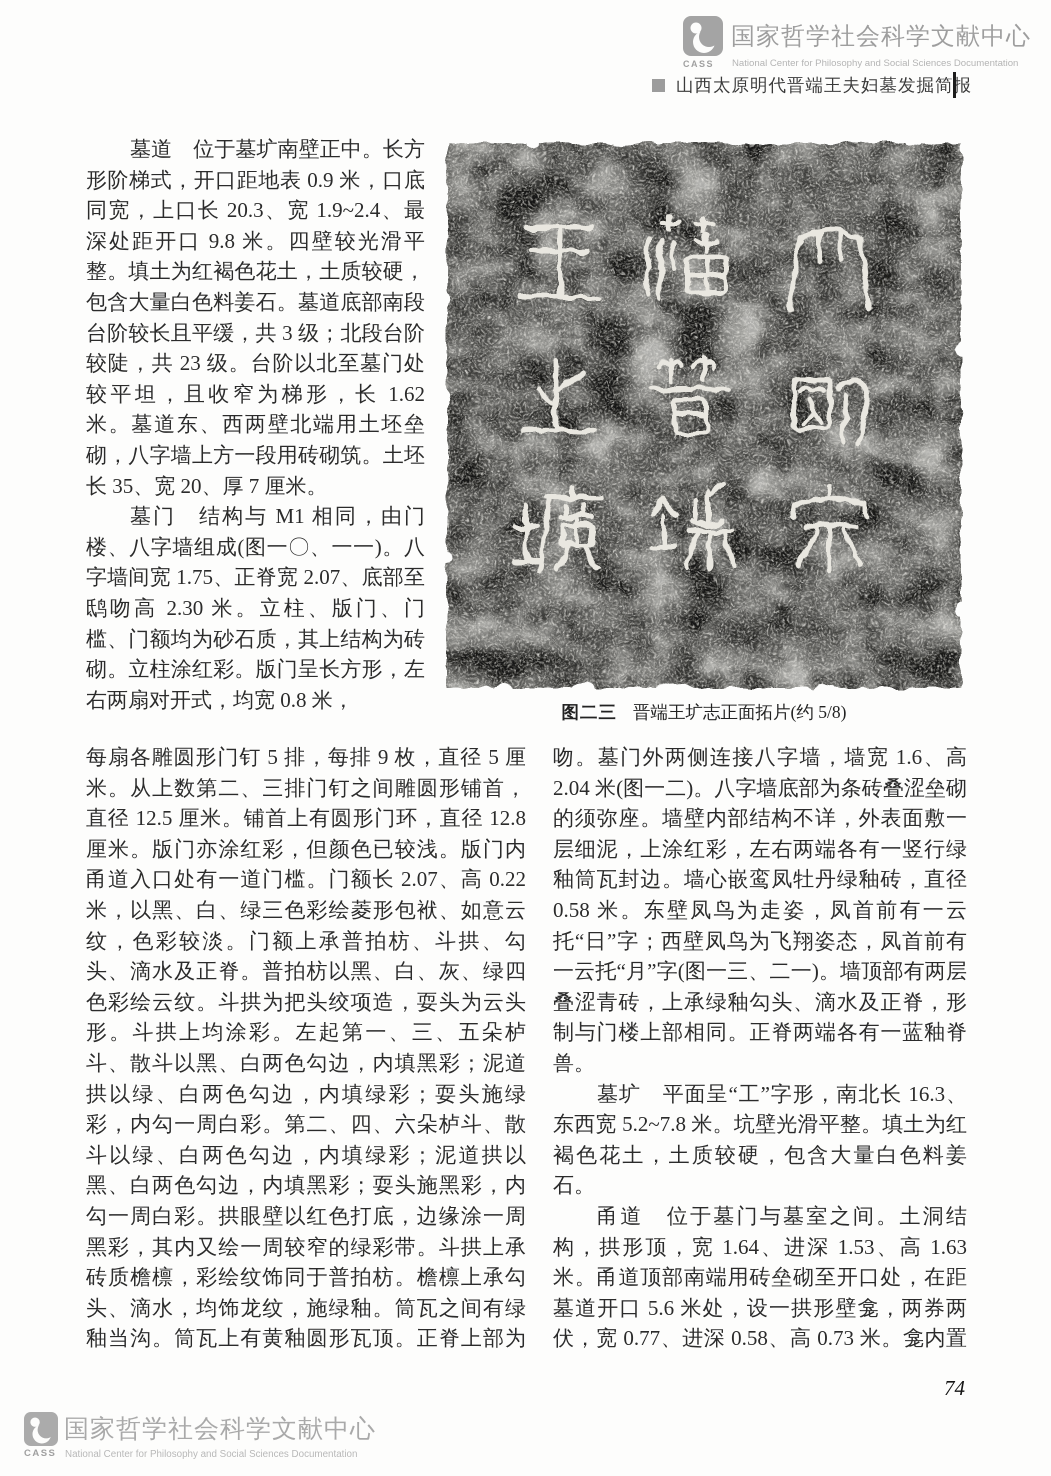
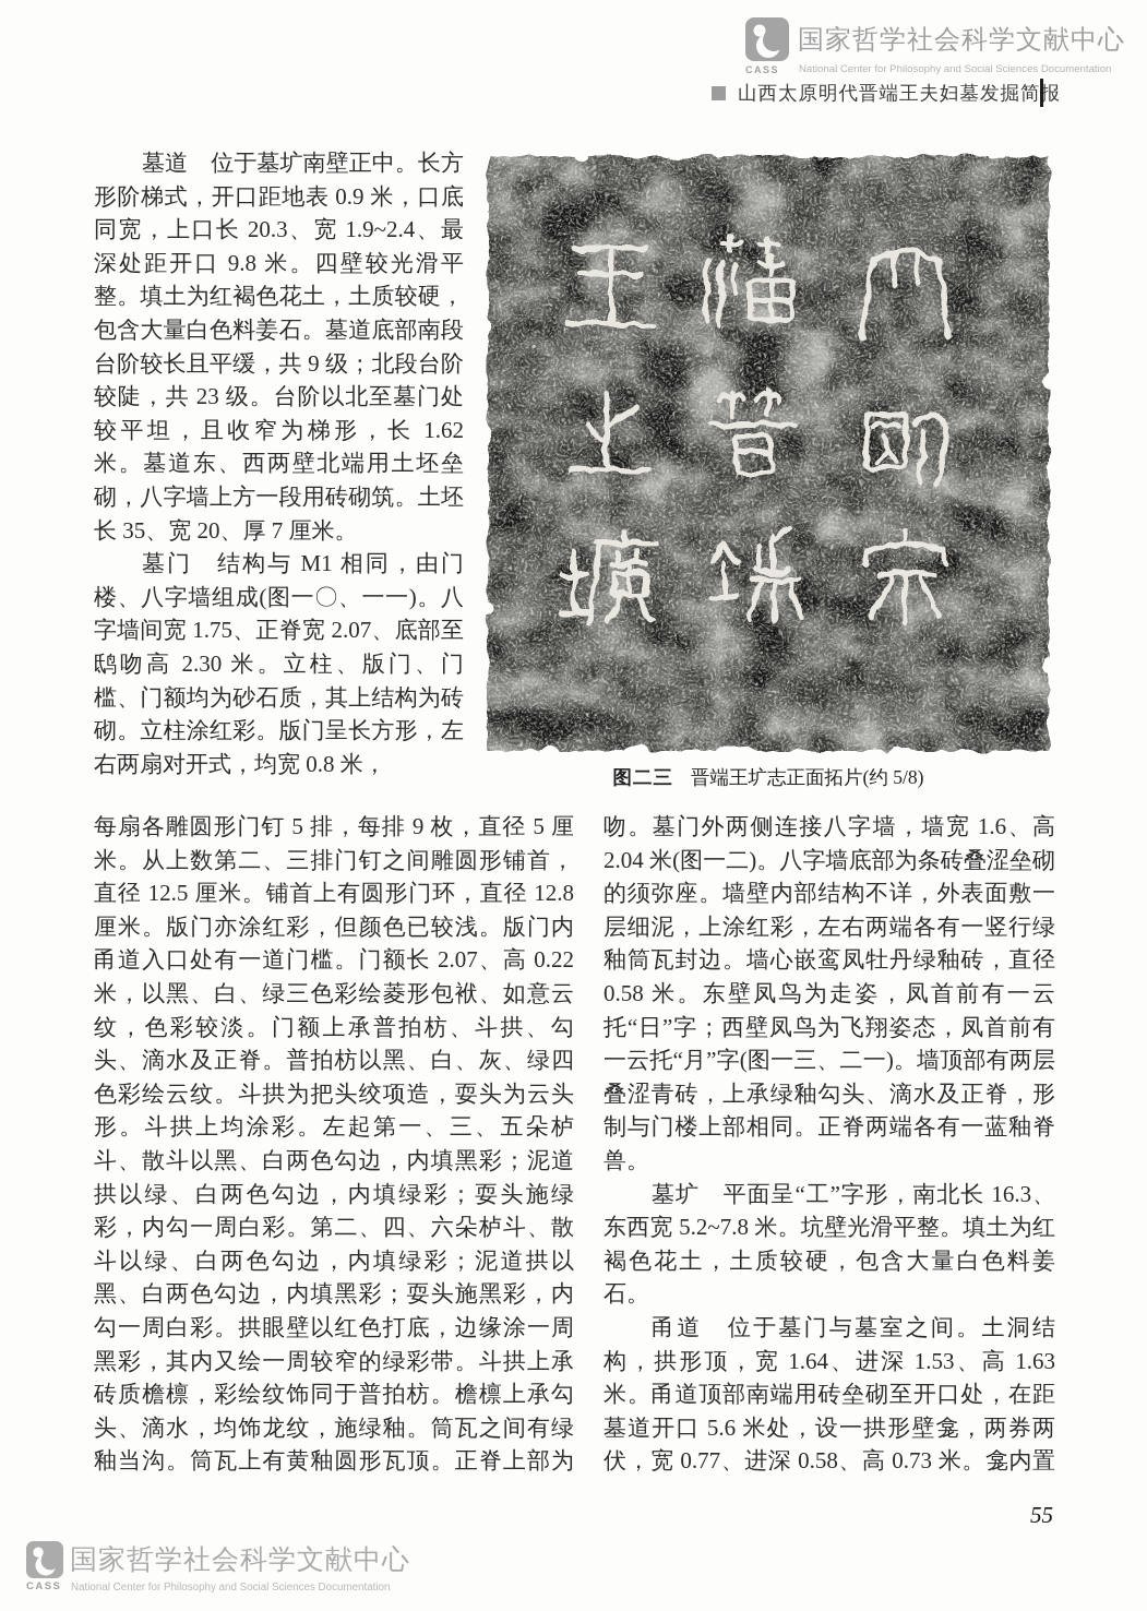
  CASS
  国家哲学社会科学文献中心
  National Center for Philosophy and Social Sciences Documentation
  山西太原明代晋端王夫妇墓发掘简报
- 墓道 位于墓圹南壁正中。长方形阶梯式，开口距地表 0.9 米，口底同宽，上口长 20.3、宽 1.9~2.4、最深处距开口 9.8 米。四壁较光滑平整。填土为红褐色花土，土质较硬，包含大量白色料姜石。墓道底部南段台阶较长且平缓，共 3 级；北段台阶较陡，共 23 级。台阶以北至墓门处较平坦，且收窄为梯形，长 1.62 米。墓道东、西两壁北端用土坯垒砌，八字墙上方一段用砖砌筑。土坯长 35、宽 20、厚 7 厘米。
+ 墓道 位于墓圹南壁正中。长方形阶梯式，开口距地表 0.9 米，口底同宽，上口长 20.3、宽 1.9~2.4、最深处距开口 9.8 米。四壁较光滑平整。填土为红褐色花土，土质较硬，包含大量白色料姜石。墓道底部南段台阶较长且平缓，共 9 级；北段台阶较陡，共 23 级。台阶以北至墓门处较平坦，且收窄为梯形，长 1.62 米。墓道东、西两壁北端用土坯垒砌，八字墙上方一段用砖砌筑。土坯长 35、宽 20、厚 7 厘米。
  墓门 结构与 M1 相同，由门楼、八字墙组成(图一〇、一一)。八字墙间宽 1.75、正脊宽 2.07、底部至鸱吻高 2.30 米。立柱、版门、门槛、门额均为砂石质，其上结构为砖砌。立柱涂红彩。版门呈长方形，左右两扇对开式，均宽 0.8 米，
  图二三 晋端王圹志正面拓片(约 5/8)
  每扇各雕圆形门钉 5 排，每排 9 枚，直径 5 厘米。从上数第二、三排门钉之间雕圆形铺首，直径 12.5 厘米。铺首上有圆形门环，直径 12.8 厘米。版门亦涂红彩，但颜色已较浅。版门内甬道入口处有一道门槛。门额长 2.07、高 0.22 米，以黑、白、绿三色彩绘菱形包袱、如意云纹，色彩较淡。门额上承普拍枋、斗拱、勾头、滴水及正脊。普拍枋以黑、白、灰、绿四色彩绘云纹。斗拱为把头绞项造，耍头为云头形。斗拱上均涂彩。左起第一、三、五朵栌斗、散斗以黑、白两色勾边，内填黑彩；泥道拱以绿、白两色勾边，内填绿彩；耍头施绿彩，内勾一周白彩。第二、四、六朵栌斗、散斗以绿、白两色勾边，内填绿彩；泥道拱以黑、白两色勾边，内填黑彩；耍头施黑彩，内勾一周白彩。拱眼壁以红色打底，边缘涂一周黑彩，其内又绘一周较窄的绿彩带。斗拱上承砖质檐檩，彩绘纹饰同于普拍枋。檐檩上承勾头、滴水，均饰龙纹，施绿釉。筒瓦之间有绿釉当沟。筒瓦上有黄釉圆形瓦顶。正脊上部为
  吻。墓门外两侧连接八字墙，墙宽 1.6、高 2.04 米(图一二)。八字墙底部为条砖叠涩垒砌的须弥座。墙壁内部结构不详，外表面敷一层细泥，上涂红彩，左右两端各有一竖行绿釉筒瓦封边。墙心嵌鸾凤牡丹绿釉砖，直径 0.58 米。东壁凤鸟为走姿，凤首前有一云托“日”字；西壁凤鸟为飞翔姿态，凤首前有一云托“月”字(图一三、二一)。墙顶部有两层叠涩青砖，上承绿釉勾头、滴水及正脊，形制与门楼上部相同。正脊两端各有一蓝釉脊兽。
  墓圹 平面呈“工”字形，南北长 16.3、东西宽 5.2~7.8 米。坑壁光滑平整。填土为红褐色花土，土质较硬，包含大量白色料姜石。
- 74
+ 55
  CASS
  国家哲学社会科学文献中心
  National Center for Philosophy and Social Sciences Documentation
